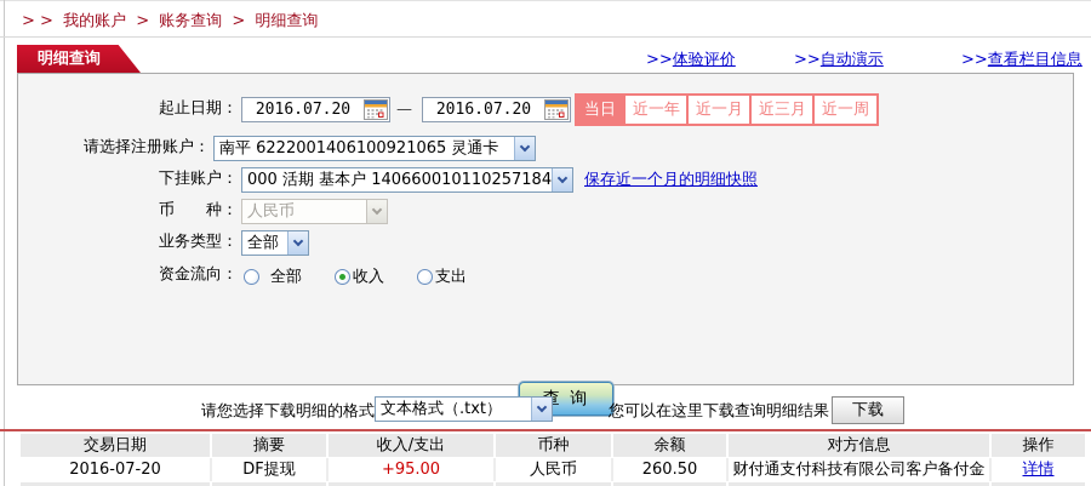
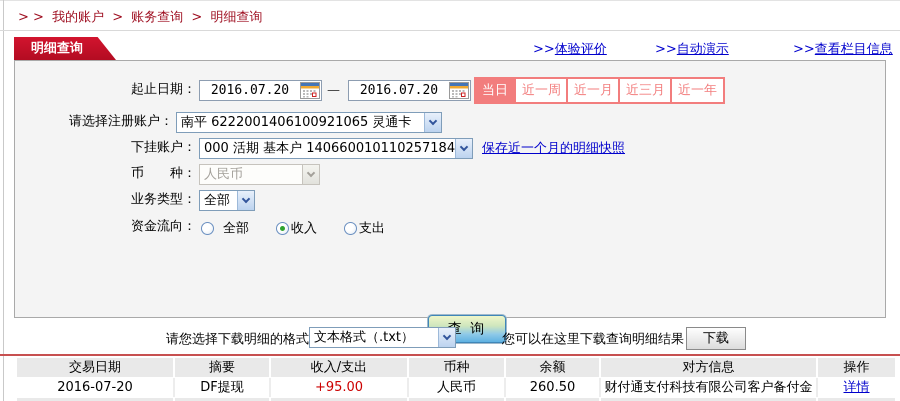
  > > 我的账户 > 账务查询 > 明细查询
  明细查询
  >>体验评价
  >>自动演示
  >>查看栏目信息
  起止日期：
  2016.07.20
  —
  2016.07.20
  当日
- 近一年
+ 近一周
  近一月
  近三月
- 近一周
+ 近一年
  请选择注册账户：
  南平 6222001406100921065 灵通卡
  下挂账户：
  000 活期 基本户 140660010110257184
  保存近一个月的明细快照
  币 种：
  人民币
  业务类型：
  全部
  资金流向：
  全部
  收入
  支出
  请您选择下载明细的格式
  文本格式（.txt）
  您可以在这里下载查询明细结果
  下载
  交易日期
  摘要
  收入/支出
  币种
  余额
  对方信息
  操作
  2016-07-20
  DF提现
  +95.00
  人民币
  260.50
  财付通支付科技有限公司客户备付金
  详情
